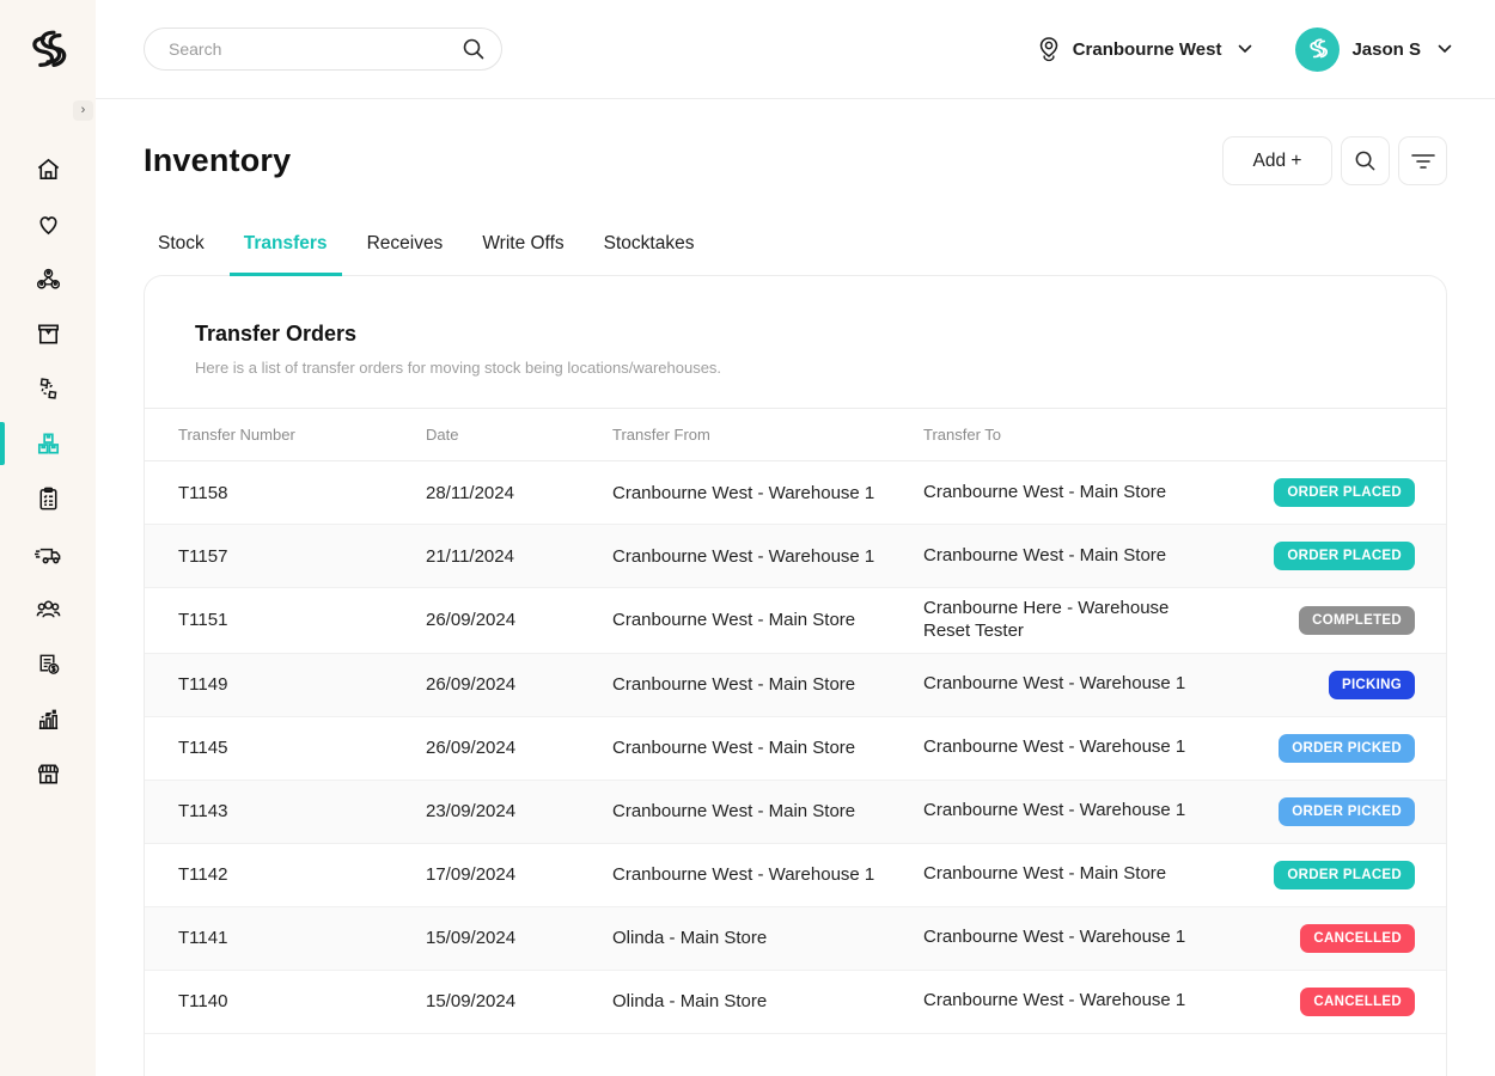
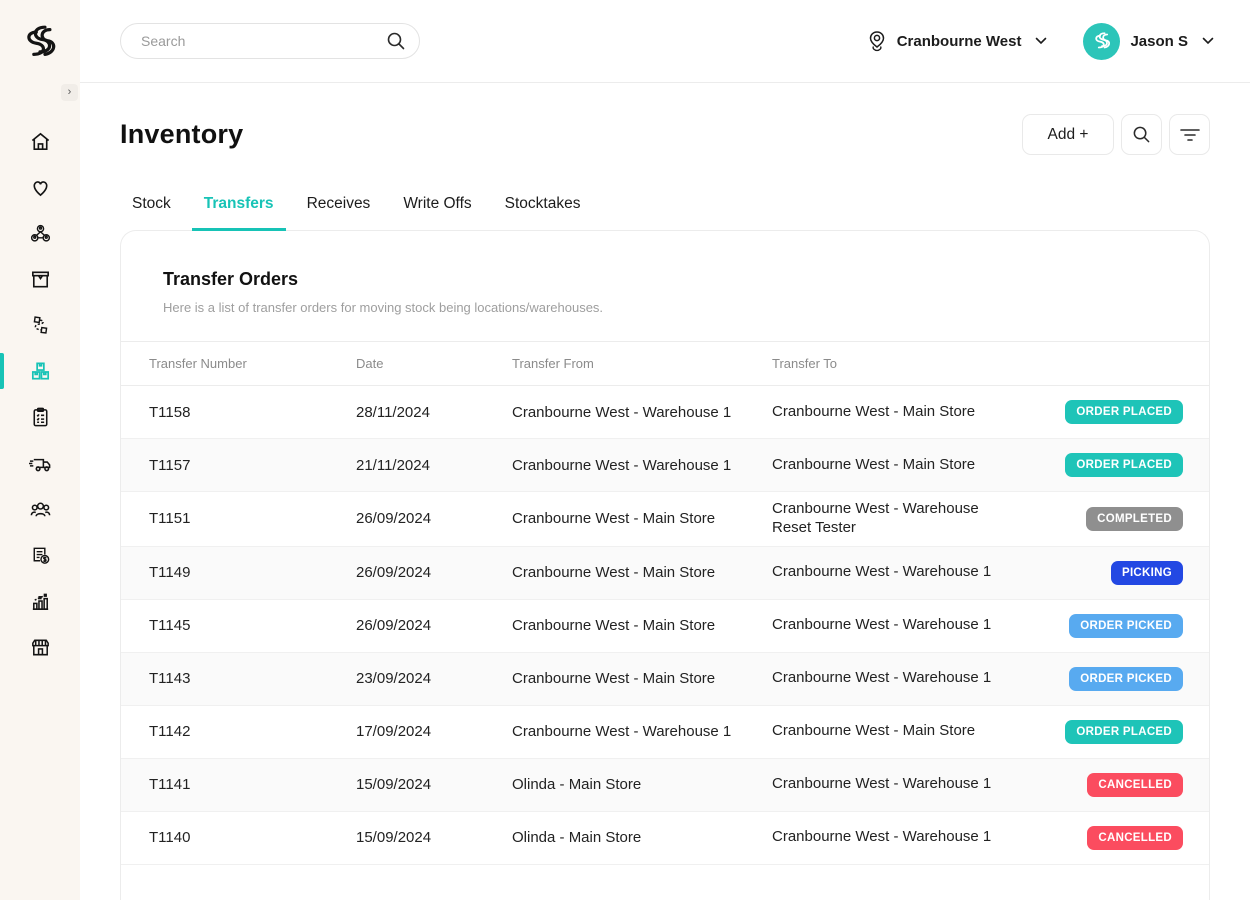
  ›
  Search
  Cranbourne West
  Jason S
  Inventory
  Add +
  Stock
  Transfers
  Receives
  Write Offs
  Stocktakes
  Transfer Orders
  Here is a list of transfer orders for moving stock being locations/warehouses.
  Transfer Number
  Date
  Transfer From
  Transfer To
  T1158
  28/11/2024
  Cranbourne West - Warehouse 1
  Cranbourne West - Main Store
  ORDER PLACED
  T1157
  21/11/2024
  Cranbourne West - Warehouse 1
  Cranbourne West - Main Store
  ORDER PLACED
  T1151
  26/09/2024
  Cranbourne West - Main Store
- Cranbourne Here - Warehouse Reset Tester
+ Cranbourne West - Warehouse Reset Tester
  COMPLETED
  T1149
  26/09/2024
  Cranbourne West - Main Store
  Cranbourne West - Warehouse 1
  PICKING
  T1145
  26/09/2024
  Cranbourne West - Main Store
  Cranbourne West - Warehouse 1
  ORDER PICKED
  T1143
  23/09/2024
  Cranbourne West - Main Store
  Cranbourne West - Warehouse 1
  ORDER PICKED
  T1142
  17/09/2024
  Cranbourne West - Warehouse 1
  Cranbourne West - Main Store
  ORDER PLACED
  T1141
  15/09/2024
  Olinda - Main Store
  Cranbourne West - Warehouse 1
  CANCELLED
  T1140
  15/09/2024
  Olinda - Main Store
  Cranbourne West - Warehouse 1
  CANCELLED
